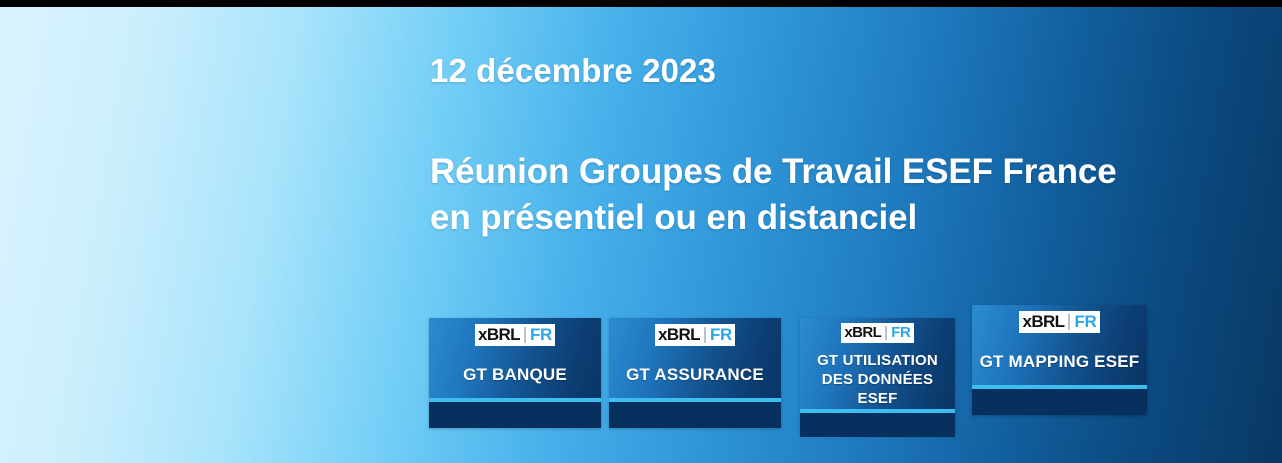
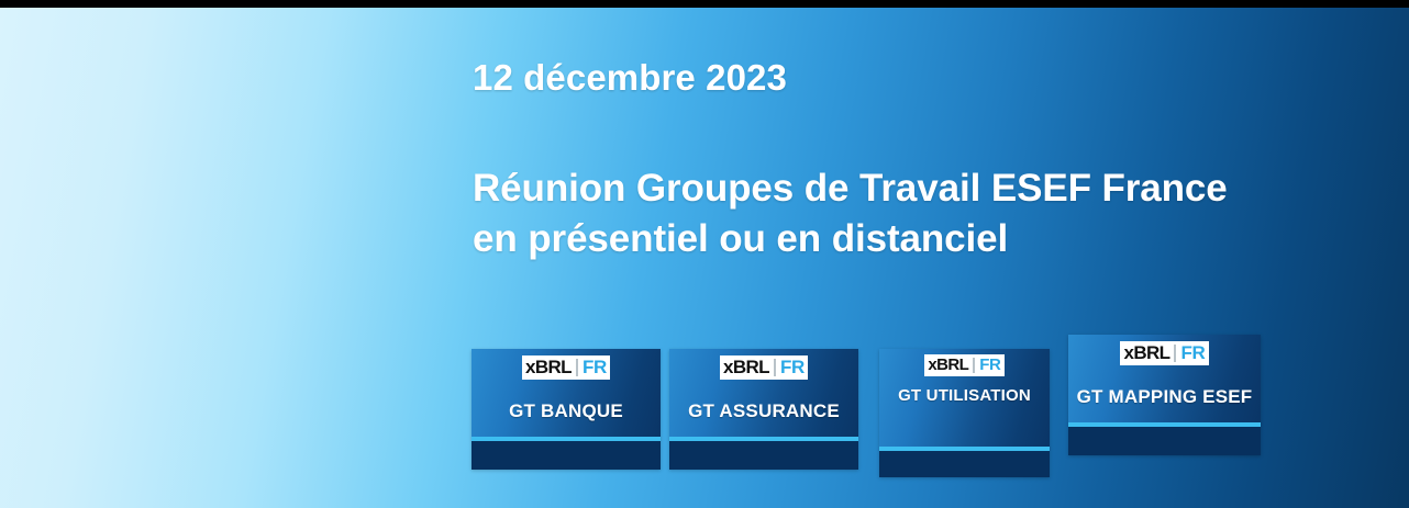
  12 décembre 2023
  Réunion Groupes de Travail ESEF France
  en présentiel ou en distanciel
  xBRL
  FR
  GT BANQUE
  xBRL
  FR
  GT ASSURANCE
  xBRL
  FR
  GT UTILISATION
- DES DONNÉES ESEF
  xBRL
  FR
  GT MAPPING ESEF
